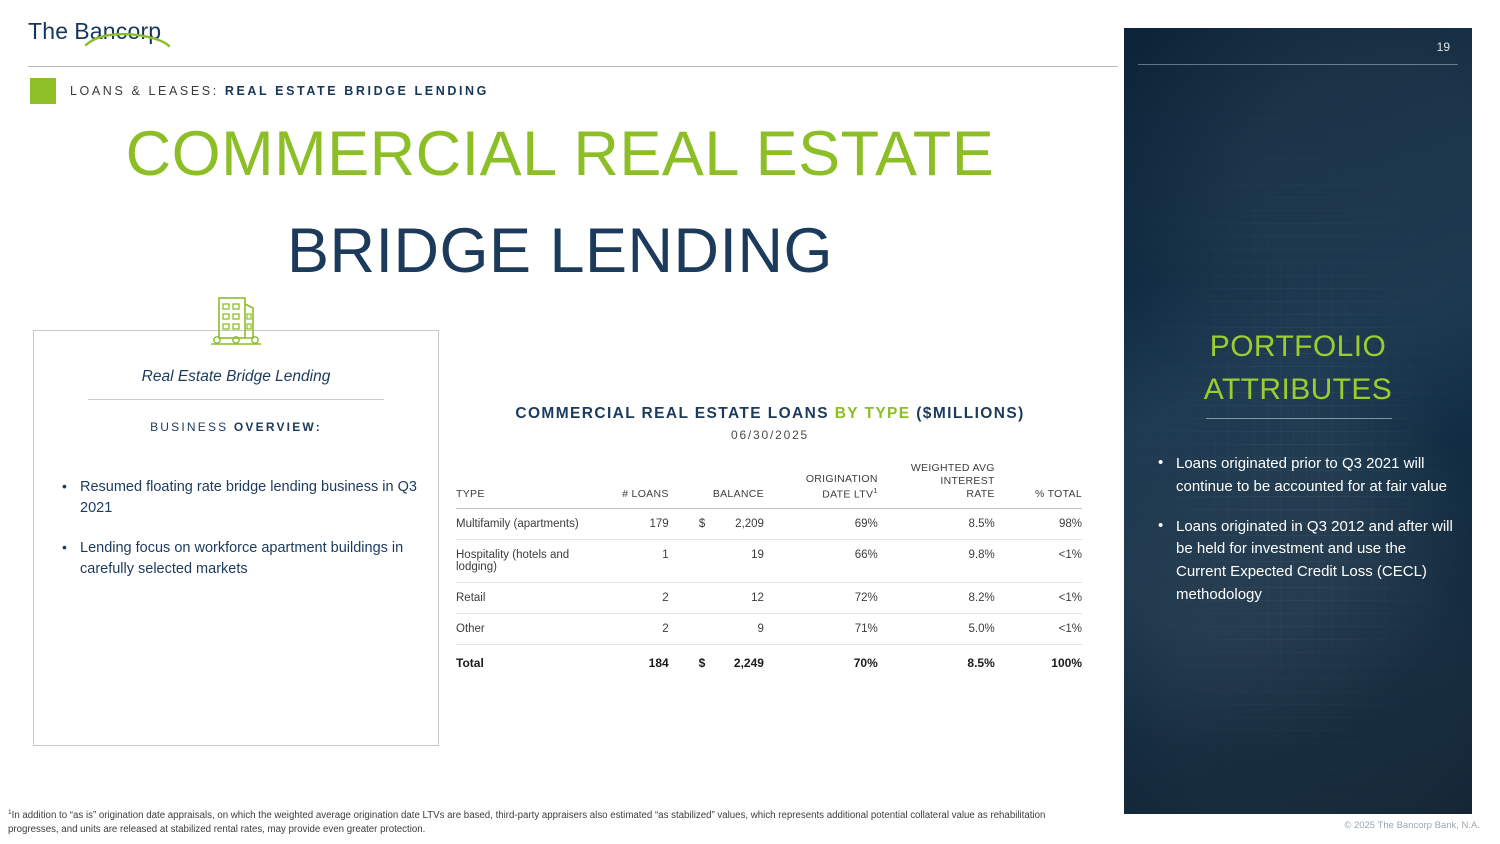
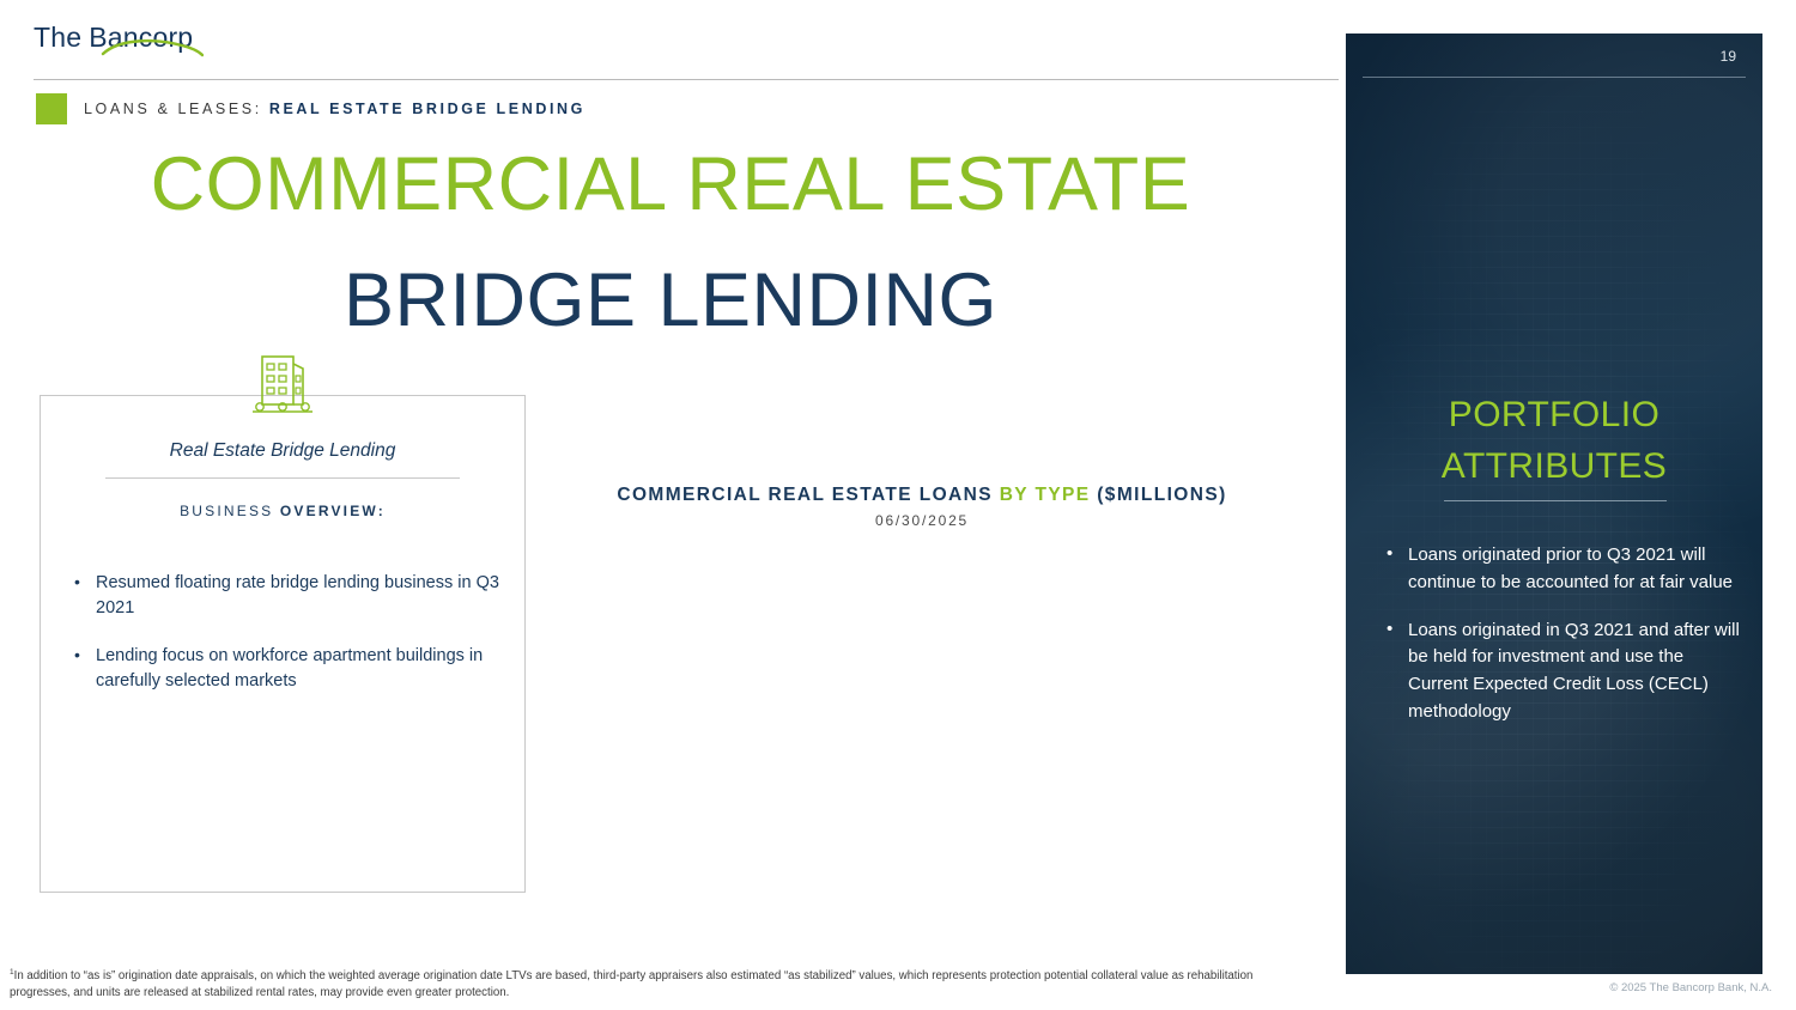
  The
  Bancorp
  LOANS & LEASES: REAL ESTATE BRIDGE LENDING
  COMMERCIAL REAL ESTATE
  BRIDGE LENDING
  Real Estate Bridge Lending
  BUSINESS OVERVIEW:
  Resumed floating rate bridge lending business in Q3 2021
  Lending focus on workforce apartment buildings in carefully selected markets
  COMMERCIAL REAL ESTATE LOANS BY TYPE ($MILLIONS)
  06/30/2025
- TYPE	# LOANS		BALANCE	ORIGINATION DATE LTV1	WEIGHTED AVG INTEREST RATE	% TOTAL
- Multifamily (apartments)	179	$	2,209	69%	8.5%	98%
- Hospitality (hotels and lodging)	1		19	66%	9.8%	<1%
- Retail	2		12	72%	8.2%	<1%
- Other	2		9	71%	5.0%	<1%
- Total	184	$	2,249	70%	8.5%	100%
  19
  PORTFOLIO
  ATTRIBUTES
  Loans originated prior to Q3 2021 will continue to be accounted for at fair value
- Loans originated in Q3 2012 and after will be held for investment and use the Current Expected Credit Loss (CECL) methodology
+ Loans originated in Q3 2021 and after will be held for investment and use the Current Expected Credit Loss (CECL) methodology
- In addition to “as is” origination date appraisals, on which the weighted average origination date LTVs are based, third-party appraisers also estimated “as stabilized” values, which represents additional potential collateral value as rehabilitation progresses, and units are released at stabilized rental rates, may provide even greater protection.
+ In addition to “as is” origination date appraisals, on which the weighted average origination date LTVs are based, third-party appraisers also estimated “as stabilized” values, which represents protection potential collateral value as rehabilitation progresses, and units are released at stabilized rental rates, may provide even greater protection.
  © 2025 The Bancorp Bank, N.A.
